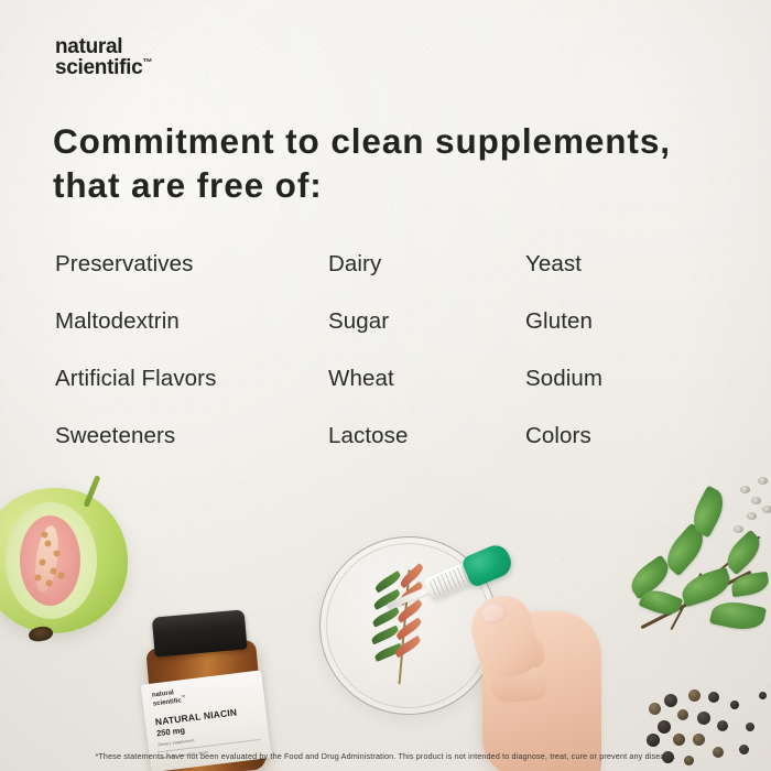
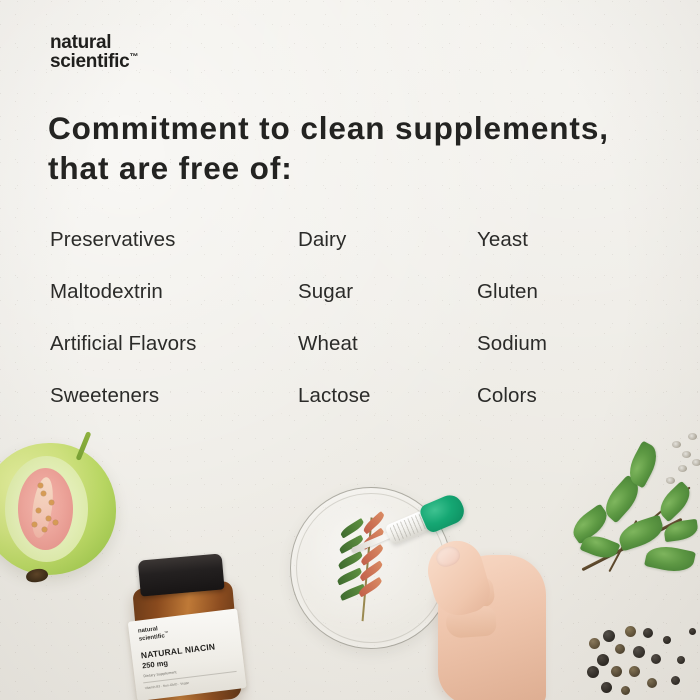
- *These statements have not been evaluated by the Food and Drug Administration. This product is not intended to diagnose, treat, cure or prevent any disease.
